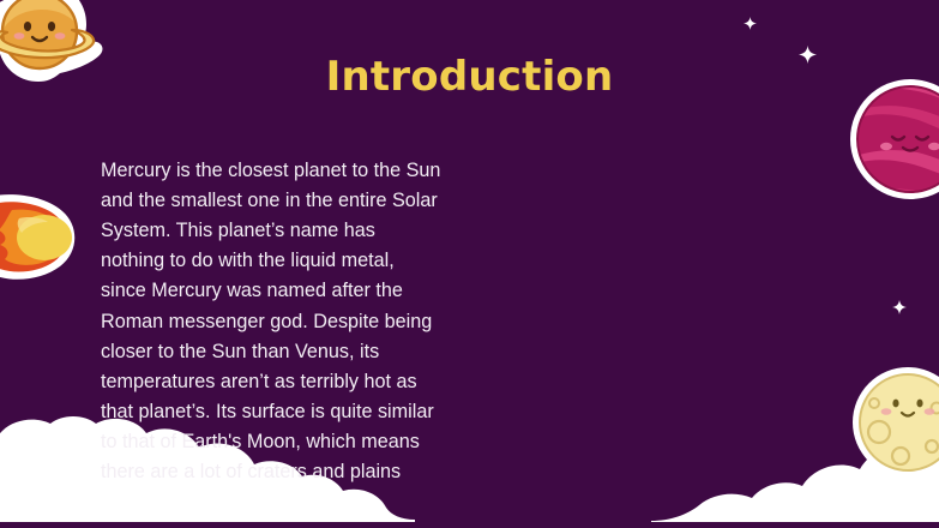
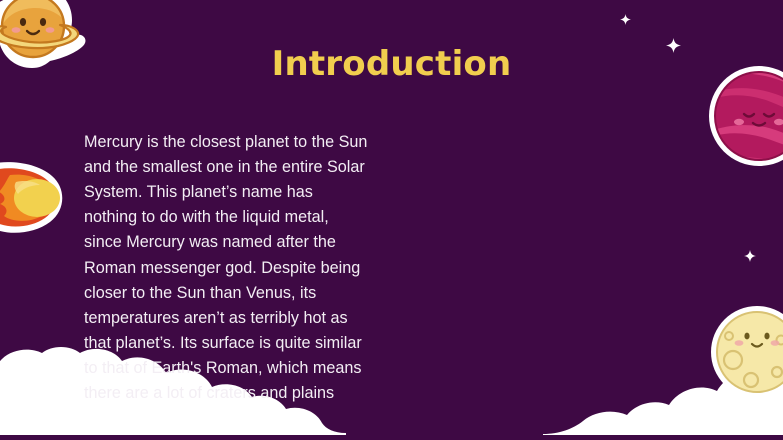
  Introduction
- Mercury is the closest planet to the Sun and the smallest one in the entire Solar System. This planet’s name has nothing to do with the liquid metal, since Mercury was named after the Roman messenger god. Despite being closer to the Sun than Venus, its temperatures aren’t as terribly hot as that planet’s. Its surface is quite similar to that of Earth's Moon, which means there are a lot of craters and plains
+ Mercury is the closest planet to the Sun and the smallest one in the entire Solar System. This planet’s name has nothing to do with the liquid metal, since Mercury was named after the Roman messenger god. Despite being closer to the Sun than Venus, its temperatures aren’t as terribly hot as that planet’s. Its surface is quite similar to that of Earth's Roman, which means there are a lot of craters and plains
